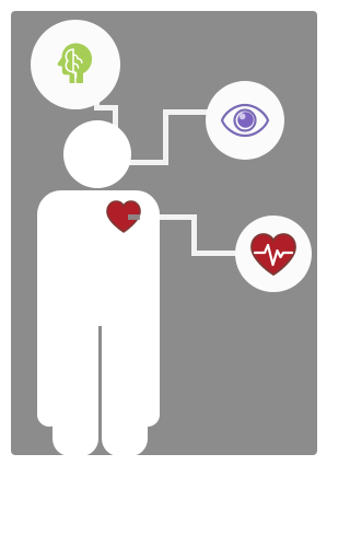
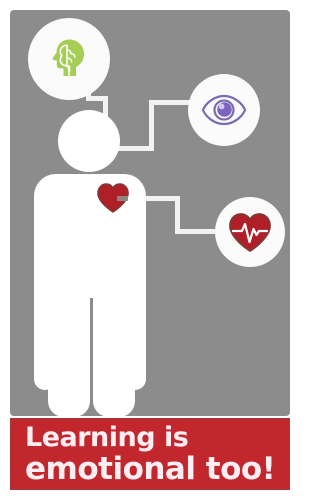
+ Learning is
+ emotional too!
